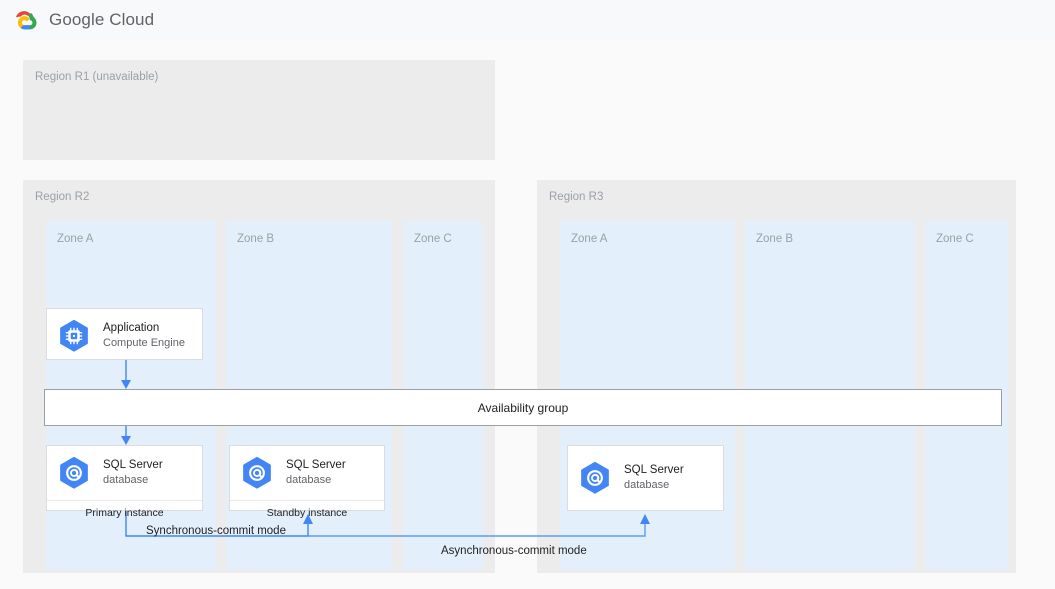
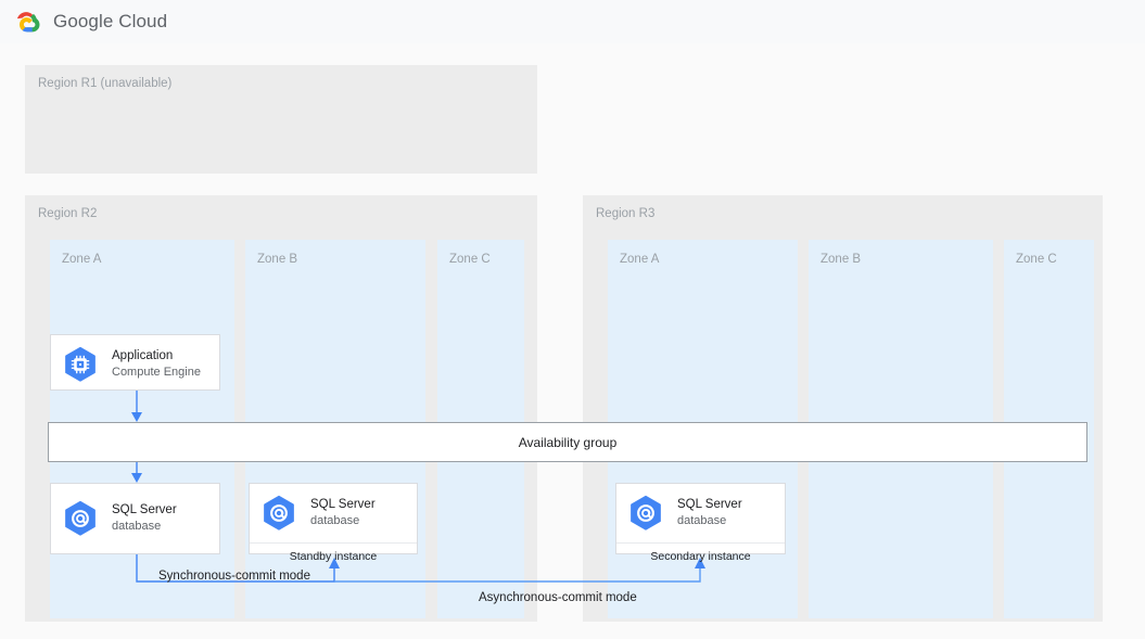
  Google Cloud
  Region R1 (unavailable)
  Region R2
  Region R3
  Zone A
  Zone B
  Zone C
  Zone A
  Zone B
  Zone C
  Availability group
  Application
  Compute Engine
  SQL Server
  database
- Primary instance
  SQL Server
  database
  Standby instance
  SQL Server
  database
+ Secondary instance
  Synchronous-commit mode
  Asynchronous-commit mode
